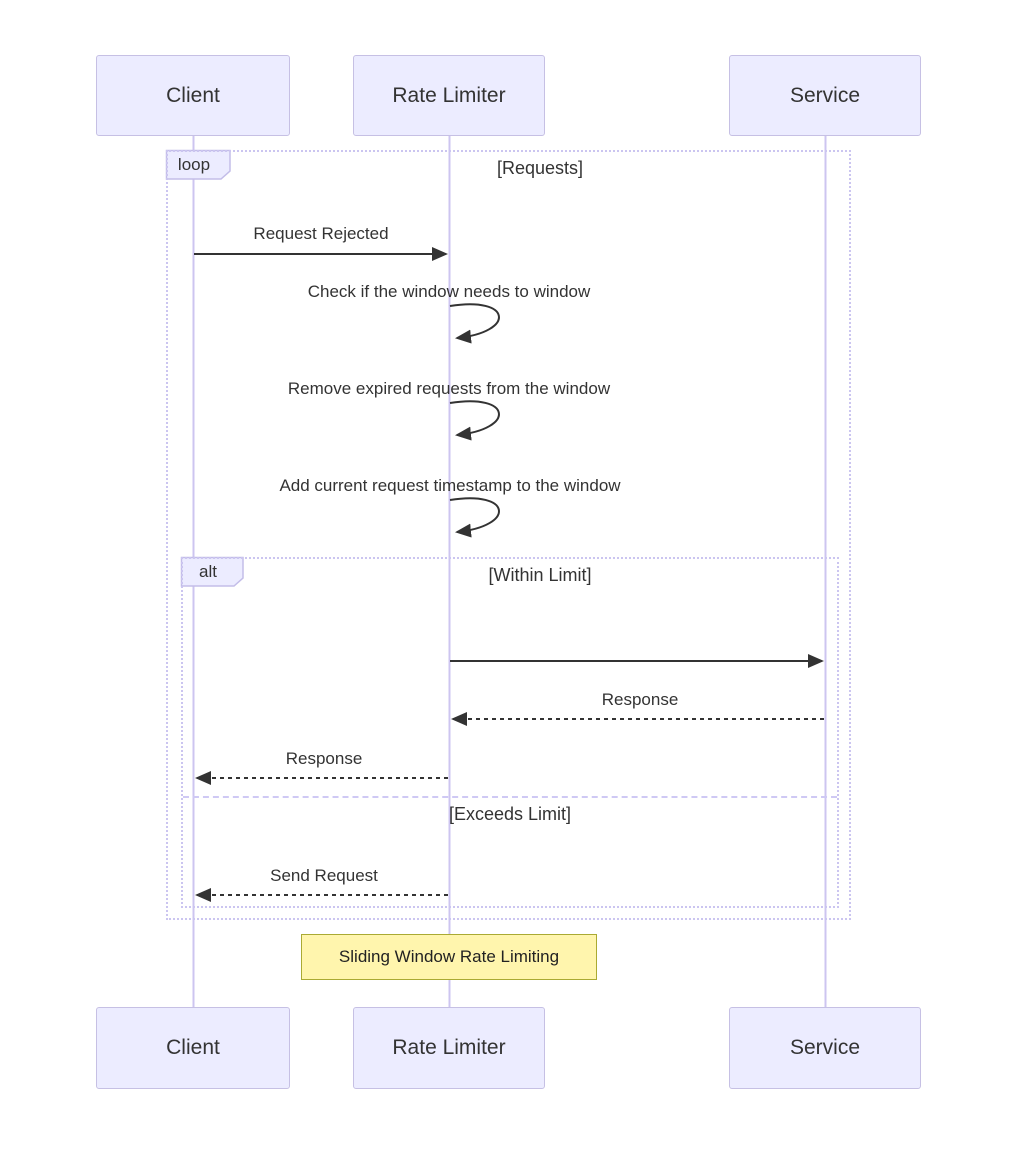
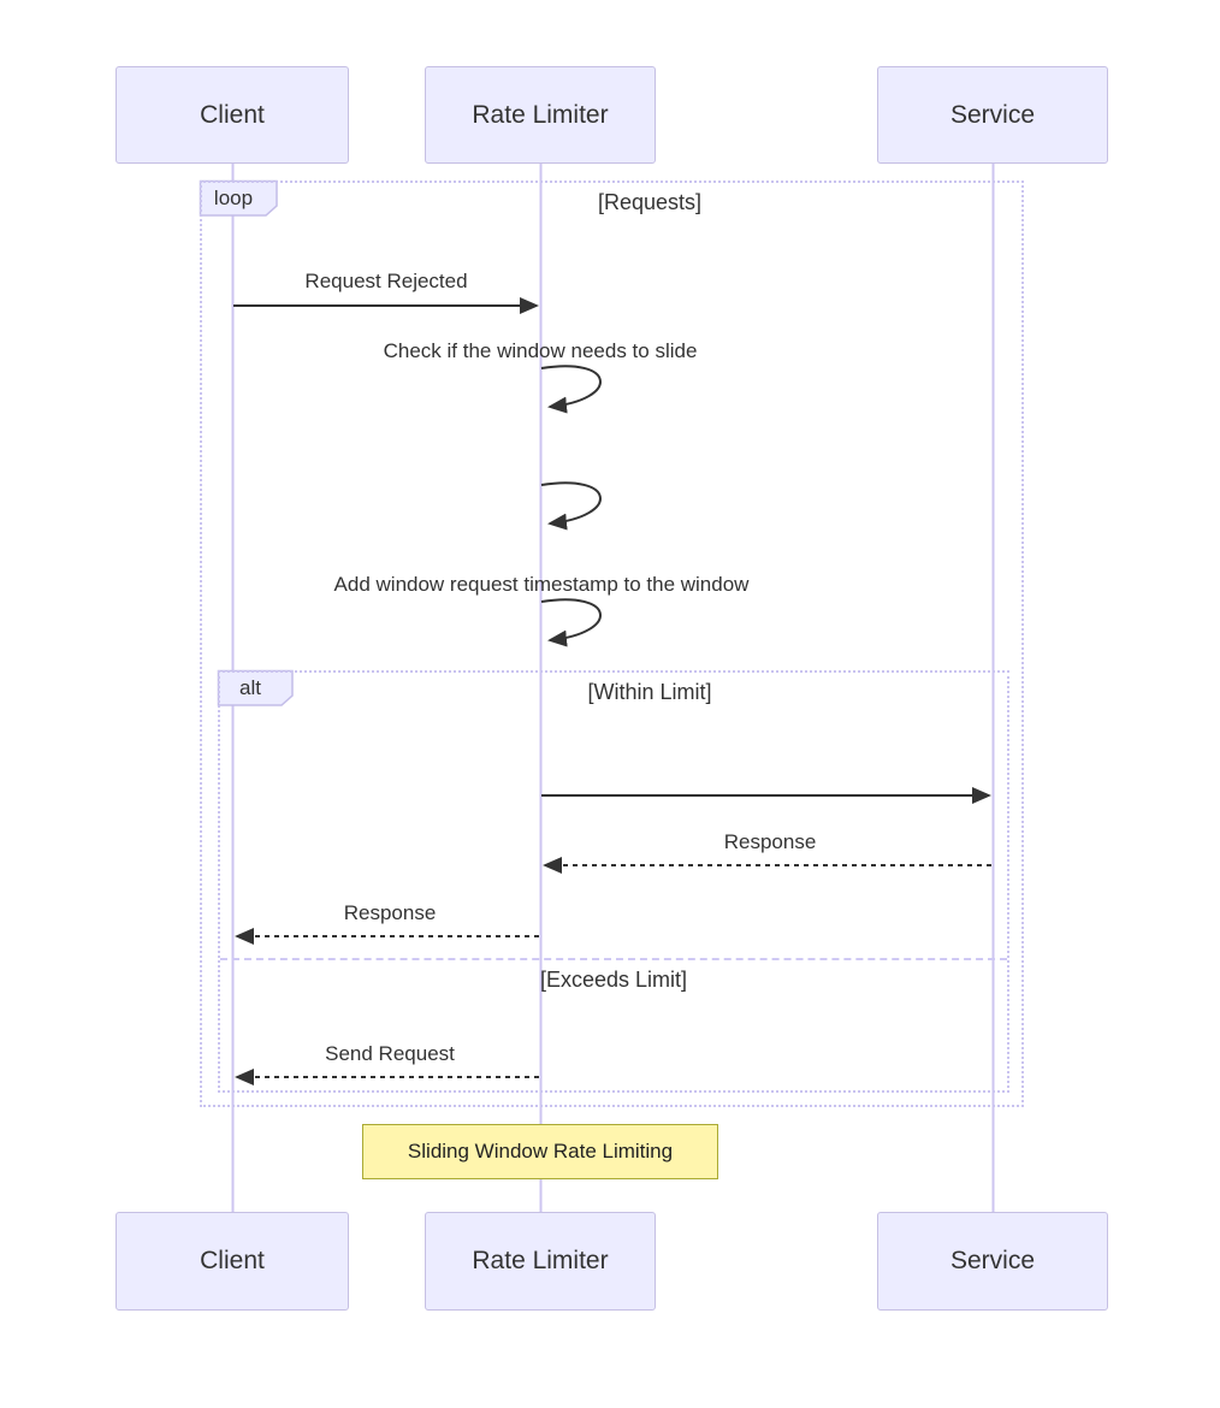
  loop
  alt
  [Requests]
  [Within Limit]
  [Exceeds Limit]
  Request Rejected
- Check if the window needs to window
+ Check if the window needs to slide
- Remove expired requests from the window
- Add current request timestamp to the window
+ Add window request timestamp to the window
  Response
  Response
  Send Request
  Sliding Window Rate Limiting
  Client
  Rate Limiter
  Service
  Client
  Rate Limiter
  Service
